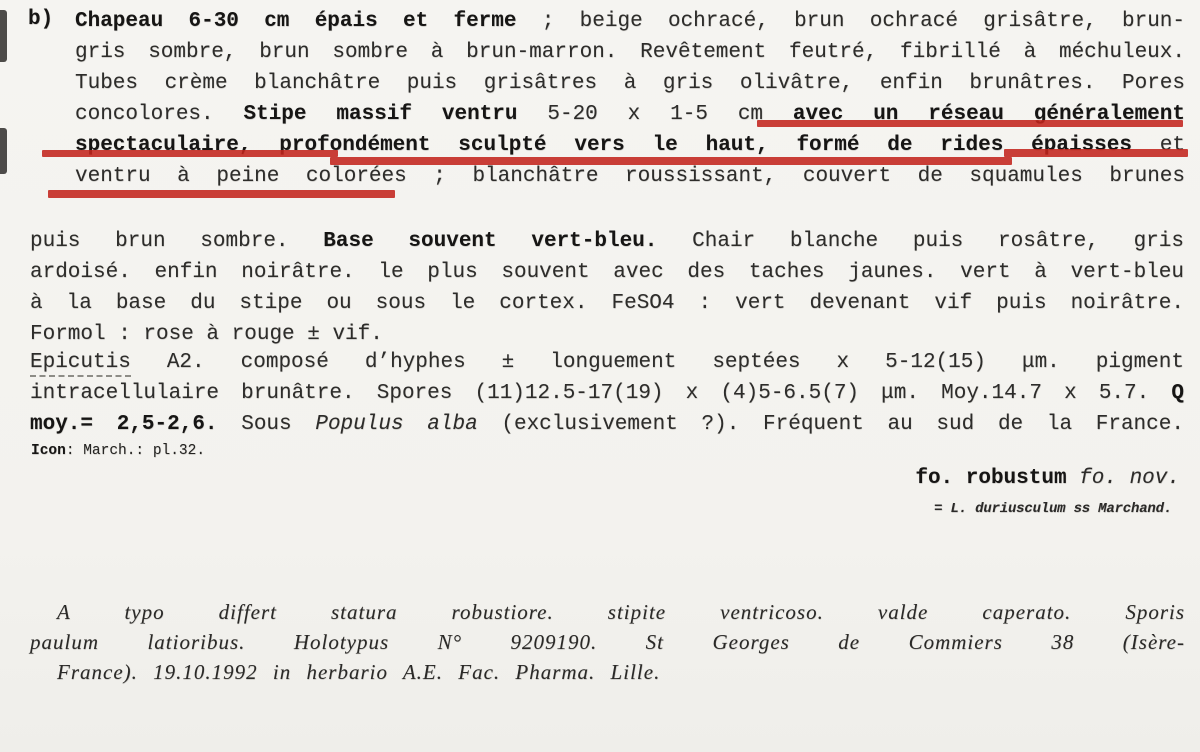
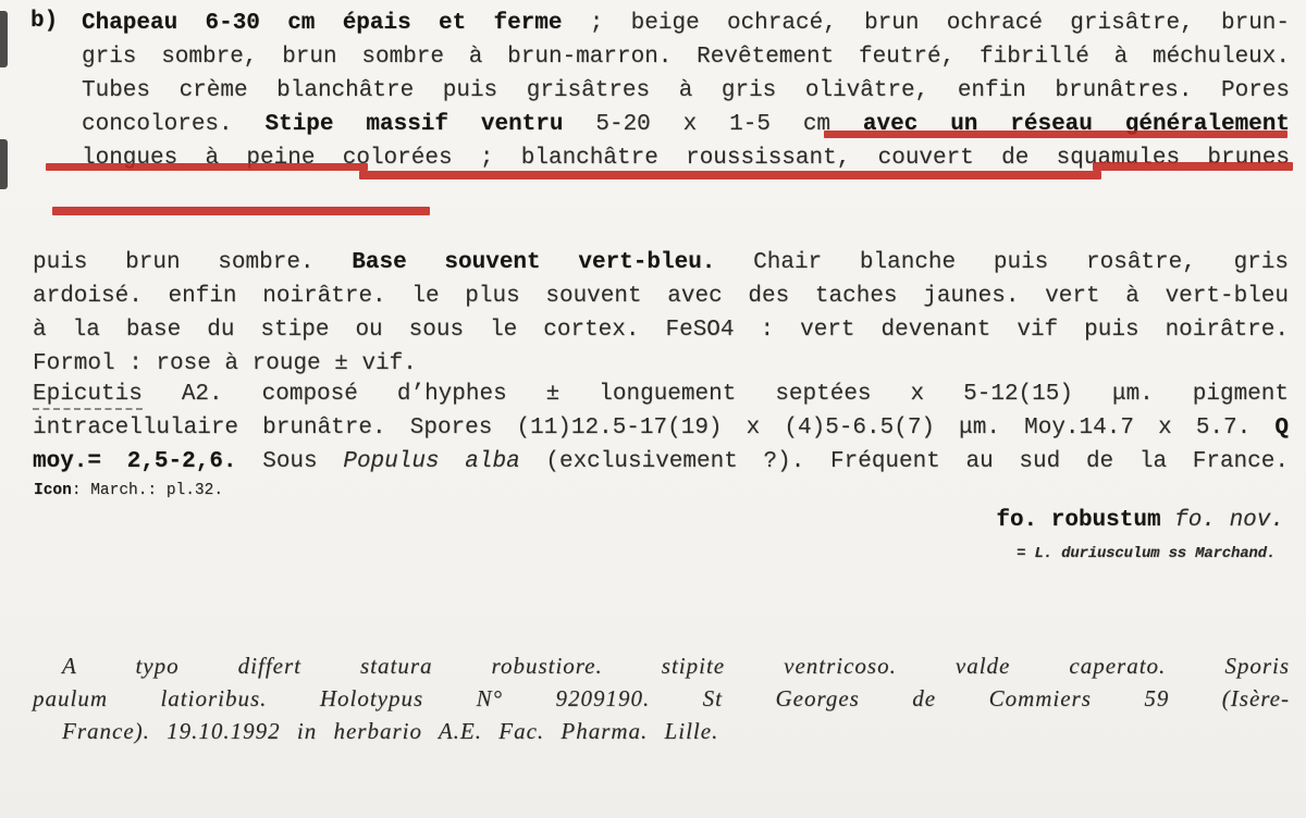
  b)
  Chapeau 6-30 cm épais et ferme ; beige ochracé, brun ochracé grisâtre, brun-
  gris sombre, brun sombre à brun-marron. Revêtement feutré, fibrillé à méchuleux.
  Tubes crème blanchâtre puis grisâtres à gris olivâtre, enfin brunâtres. Pores
  concolores. Stipe massif ventru 5-20 x 1-5 cm avec un réseau généralement
- spectaculaire, profondément sculpté vers le haut, formé de rides épaisses et
- ventru à peine colorées ; blanchâtre roussissant, couvert de squamules brunes
+ longues à peine colorées ; blanchâtre roussissant, couvert de squamules brunes
  puis brun sombre. Base souvent vert-bleu. Chair blanche puis rosâtre, gris
  ardoisé. enfin noirâtre. le plus souvent avec des taches jaunes. vert à vert-bleu
  à la base du stipe ou sous le cortex. FeSO4 : vert devenant vif puis noirâtre.
  Formol : rose à rouge ± vif.
  Epicutis A2. composé d’hyphes ± longuement septées x 5-12(15) μm. pigment
  intracellulaire brunâtre. Spores (11)12.5-17(19) x (4)5-6.5(7) μm. Moy.14.7 x 5.7. Q
  moy.= 2,5-2,6. Sous Populus alba (exclusivement ?). Fréquent au sud de la France.
  Icon: March.: pl.32.
  fo. robustum fo. nov.
  = L. duriusculum ss Marchand.
  A typo differt statura robustiore. stipite ventricoso. valde caperato. Sporis
- paulum latioribus. Holotypus N° 9209190. St Georges de Commiers 38 (Isère-
+ paulum latioribus. Holotypus N° 9209190. St Georges de Commiers 59 (Isère-
  France). 19.10.1992 in herbario A.E. Fac. Pharma. Lille.
